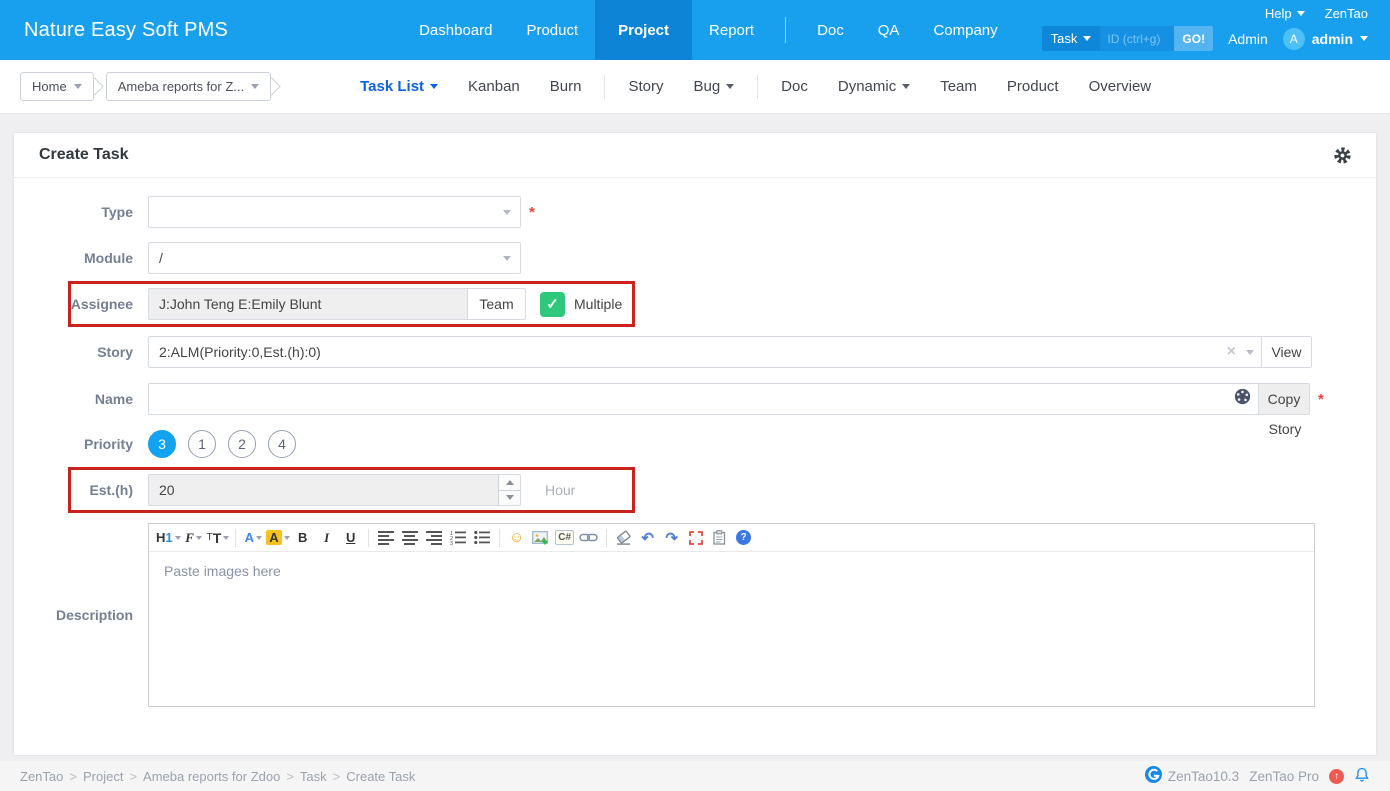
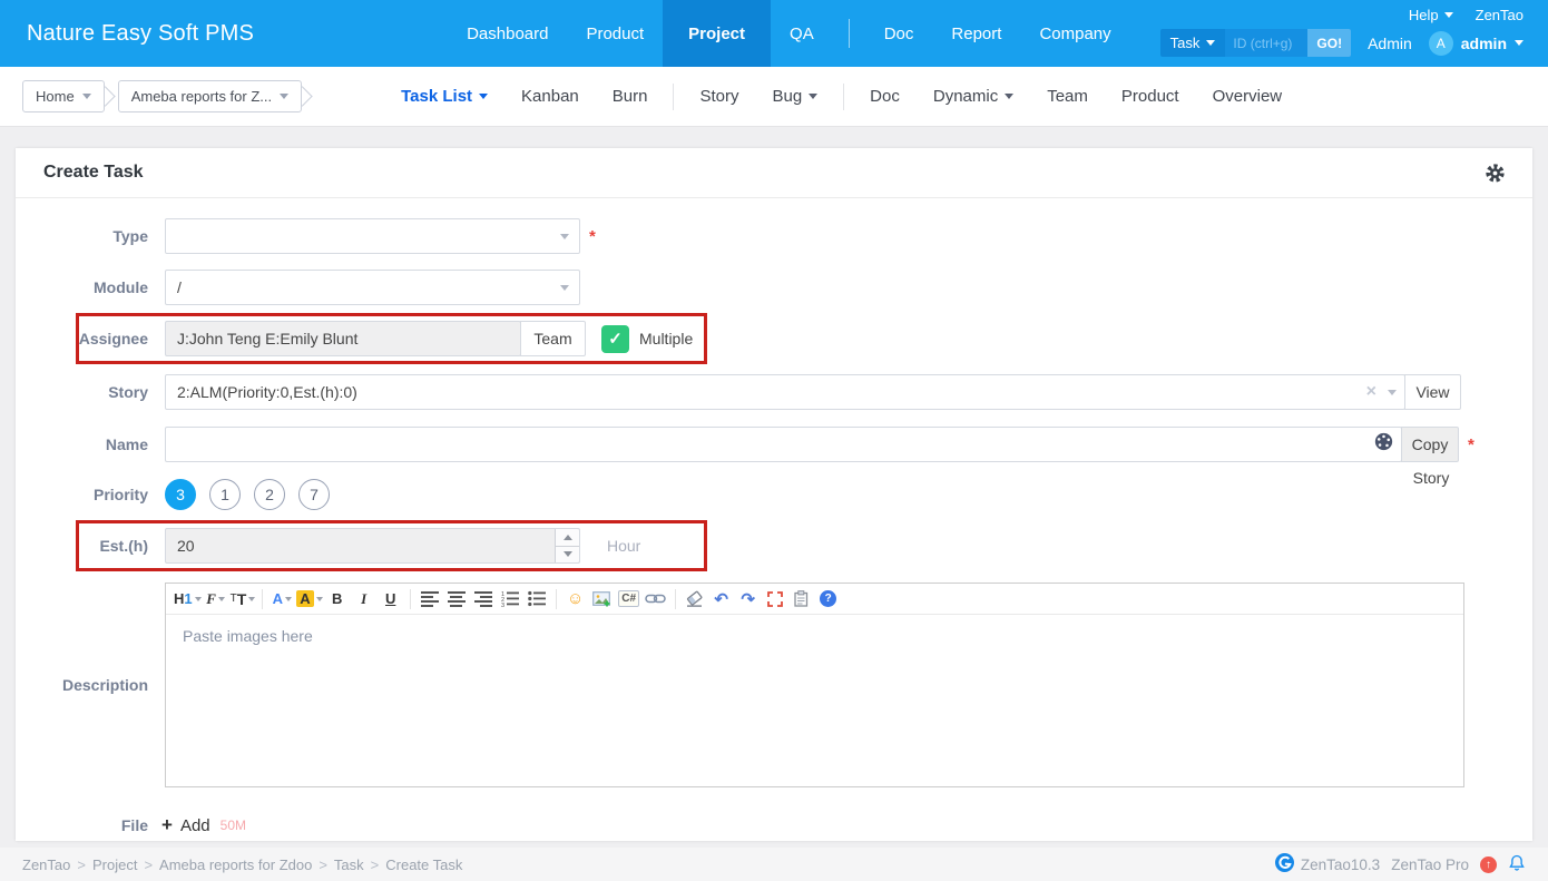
  Nature Easy Soft PMS
  Dashboard
  Product
  Project
- Report
+ QA
  Doc
- QA
+ Report
  Company
  Help
  ZenTao
  Task
  ID (ctrl+g)
  GO!
  Admin
  A
  admin
  Home
  Ameba reports for Z...
  Task List
  Kanban
  Burn
  Story
  Bug
  Doc
  Dynamic
  Team
  Product
  Overview
  Create Task
  Type
  *
  Module
  /
  Assignee
  J:John Teng E:Emily Blunt
  Team
  ✓
  Multiple
  Story
  2:ALM(Priority:0,Est.(h):0)
  ×
  View
  Name
  Copy
  Story
  *
  Priority
  3
  1
  2
- 4
+ 7
  Est.(h)
  20
  Hour
  Description
  H
  1
  F
  T
  T
  A
  A
  B
  I
  U
  ☺
  C#
  ↶
  ↷
  ?
  Paste images here
+ File
+ +
+ Add
+ 50M
  ZenTao
  >
  Project
  >
  Ameba reports for Zdoo
  >
  Task
  >
  Create Task
  ZenTao10.3
  ZenTao Pro
  ↑
